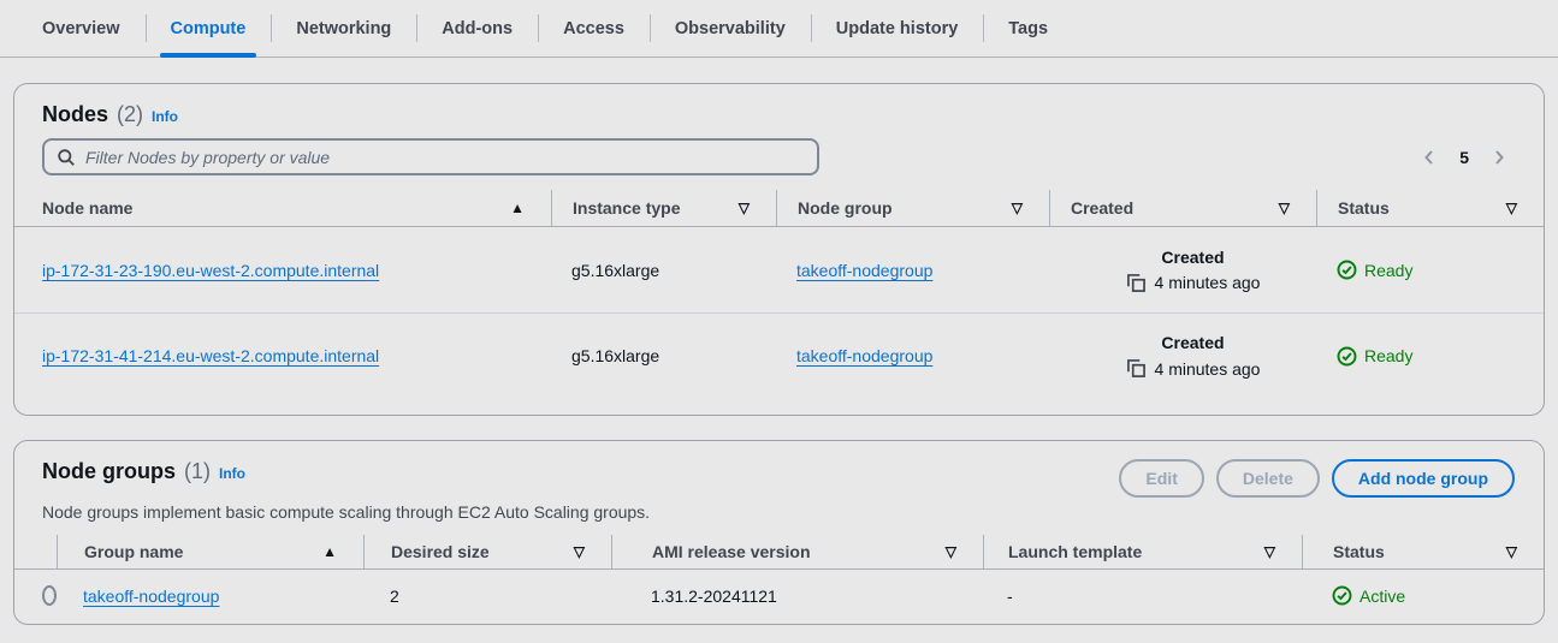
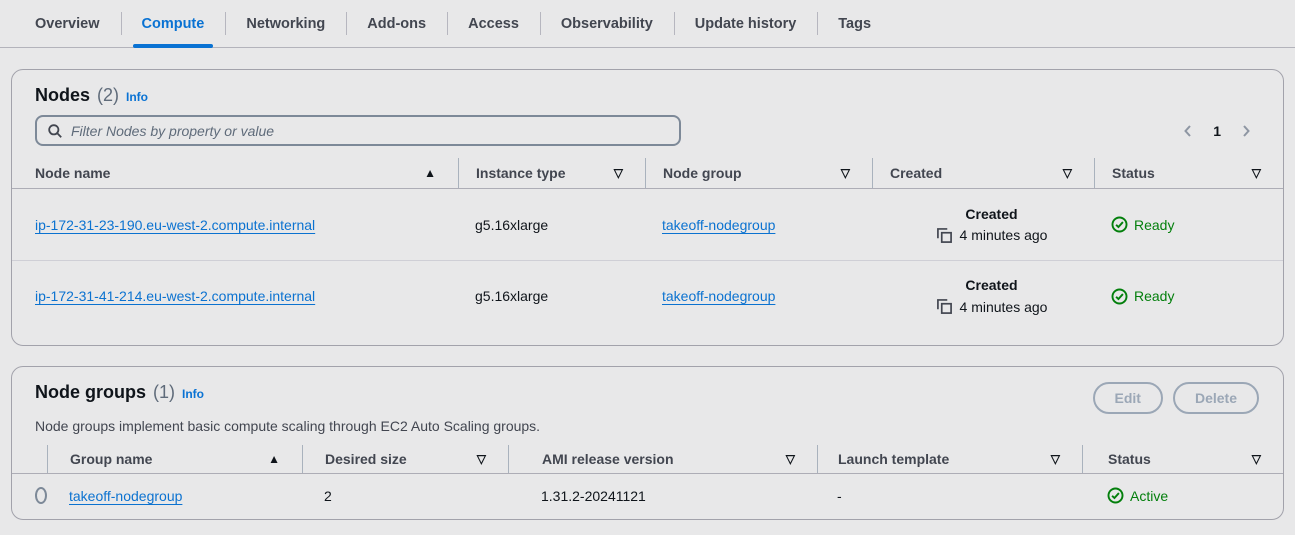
  Overview
  Compute
  Networking
  Add-ons
  Access
  Observability
  Update history
  Tags
  Nodes
  (2)
  Info
  Filter Nodes by property or value
- 5
+ 1
  Node name
  ▲
  Instance type
  ▽
  Node group
  ▽
  Created
  ▽
  Status
  ▽
  ip-172-31-23-190.eu-west-2.compute.internal
  g5.16xlarge
  takeoff-nodegroup
  Created
  4 minutes ago
  Ready
  ip-172-31-41-214.eu-west-2.compute.internal
  g5.16xlarge
  takeoff-nodegroup
  Created
  4 minutes ago
  Ready
  Node groups
  (1)
  Info
  Edit
  Delete
- Add node group
  Node groups implement basic compute scaling through EC2 Auto Scaling groups.
  Group name
  ▲
  Desired size
  ▽
  AMI release version
  ▽
  Launch template
  ▽
  Status
  ▽
  takeoff-nodegroup
  2
  1.31.2-20241121
  -
  Active
